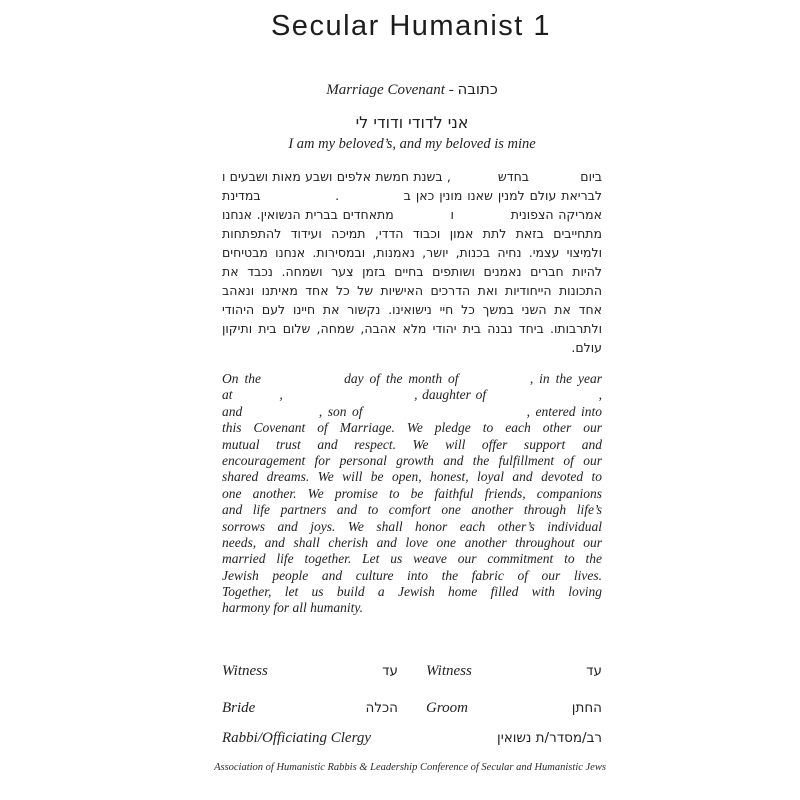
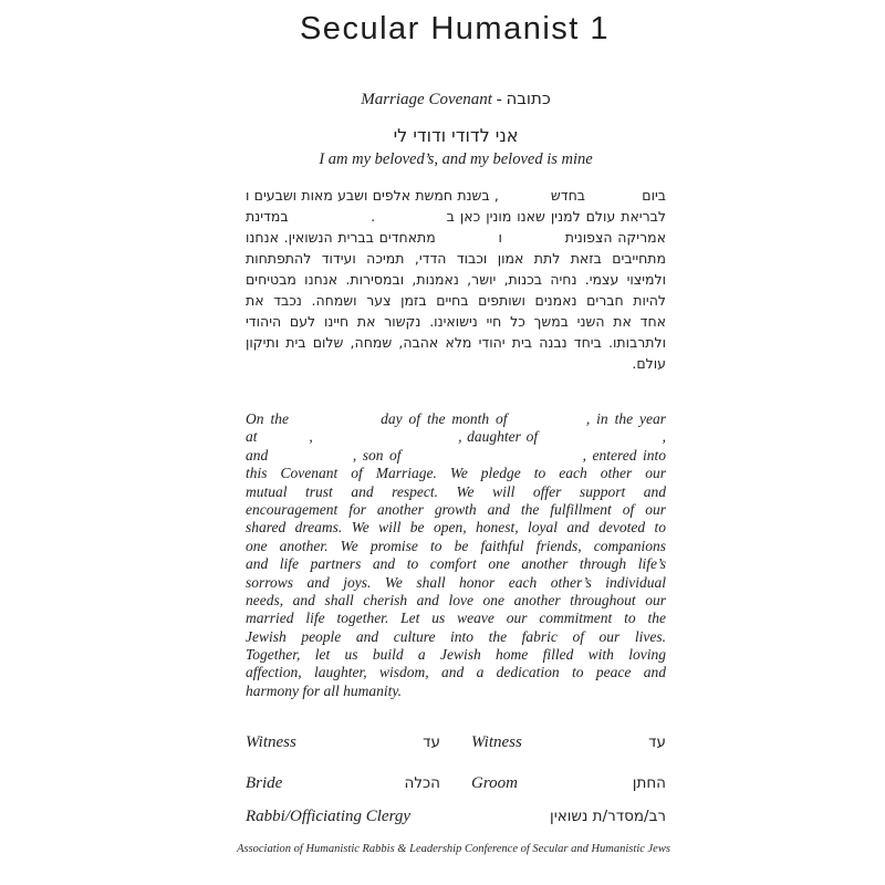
  Secular Humanist 1
  Marriage Covenant - כתובה
  אני לדודי ודודי לי
  I am my beloved’s, and my beloved is mine
  ביום בחדש , בשנת חמשת אלפים ושבע מאות ושבעים ו
  לבריאת עולם למנין שאנו מונין כאן ב . במדינת
  אמריקה הצפונית ו מתאחדים בברית הנשואין. אנחנו
  מתחייבים בזאת לתת אמון וכבוד הדדי, תמיכה ועידוד להתפתחות
  ולמיצוי עצמי. נחיה בכנות, יושר, נאמנות, ובמסירות. אנחנו מבטיחים
  להיות חברים נאמנים ושותפים בחיים בזמן צער ושמחה. נכבד את
- התכונות הייחודיות ואת הדרכים האישיות של כל אחד מאיתנו ונאהב
  אחד את השני במשך כל חיי נישואינו. נקשור את חיינו לעם היהודי
  ולתרבותו. ביחד נבנה בית יהודי מלא אהבה, שמחה, שלום בית ותיקון
  עולם.
  On the day of the month of , in the year
  at , , daughter of ,
  and , son of , entered into
  this Covenant of Marriage. We pledge to each other our
  mutual trust and respect. We will offer support and
- encouragement for personal growth and the fulfillment of our
+ encouragement for another growth and the fulfillment of our
  shared dreams. We will be open, honest, loyal and devoted to
  one another. We promise to be faithful friends, companions
  and life partners and to comfort one another through life’s
  sorrows and joys. We shall honor each other’s individual
  needs, and shall cherish and love one another throughout our
  married life together. Let us weave our commitment to the
  Jewish people and culture into the fabric of our lives.
  Together, let us build a Jewish home filled with loving
+ affection, laughter, wisdom, and a dedication to peace and
  harmony for all humanity.
  Witness
  עד
  Witness
  עד
  Bride
  הכלה
  Groom
  החתן
  Rabbi/Officiating Clergy
  רב/מסדר/ת נשואין
  Association of Humanistic Rabbis & Leadership Conference of Secular and Humanistic Jews
